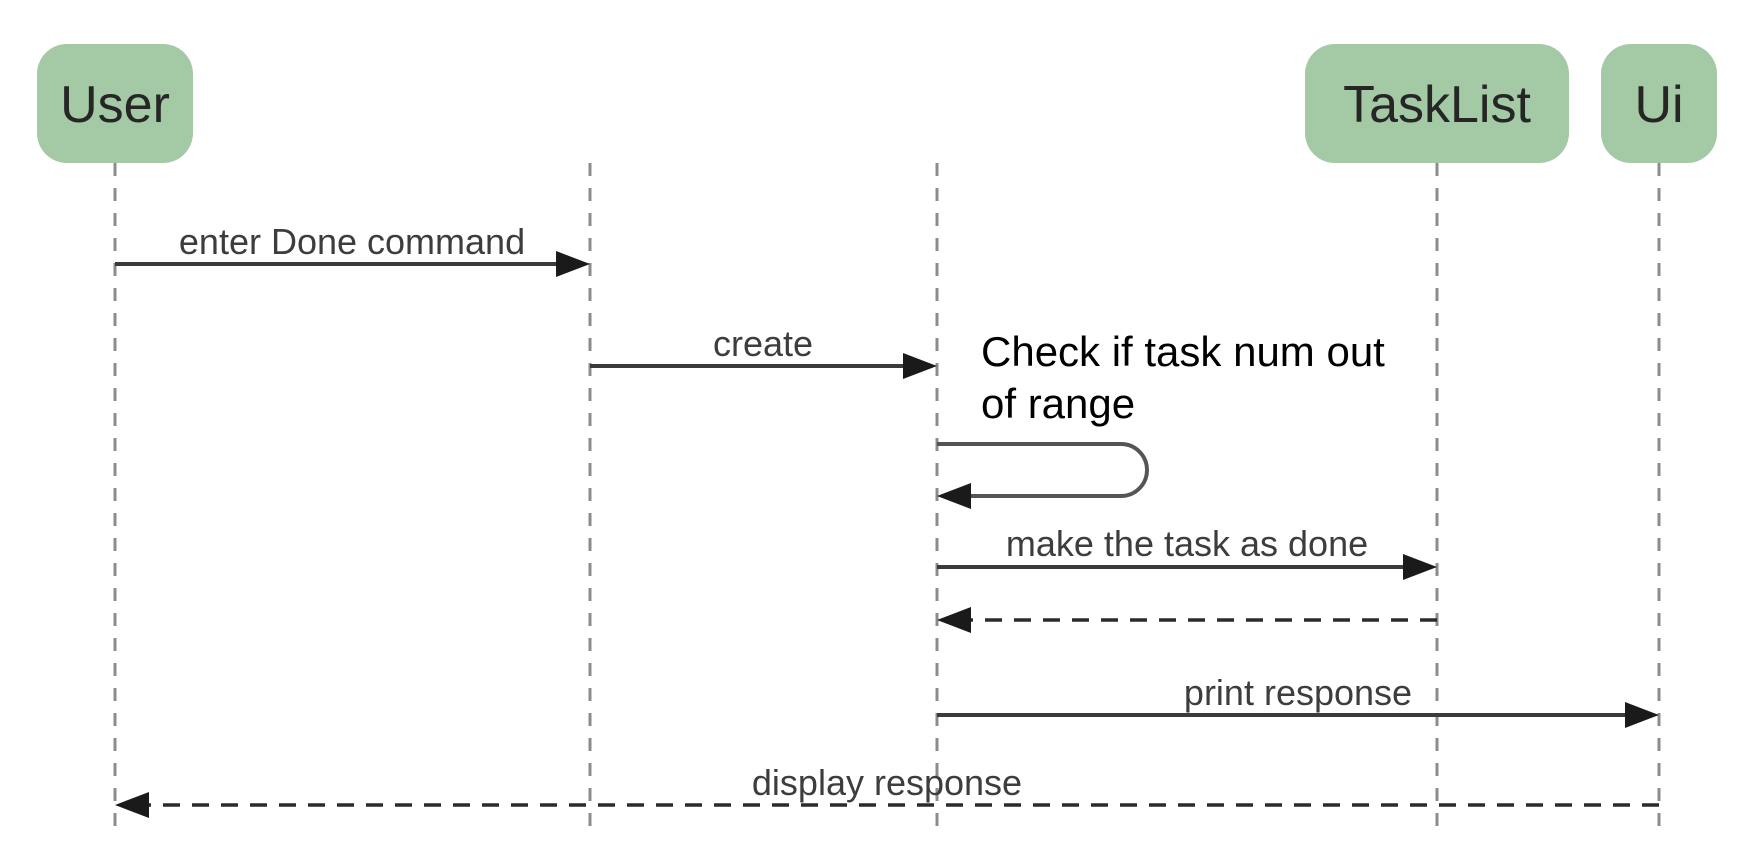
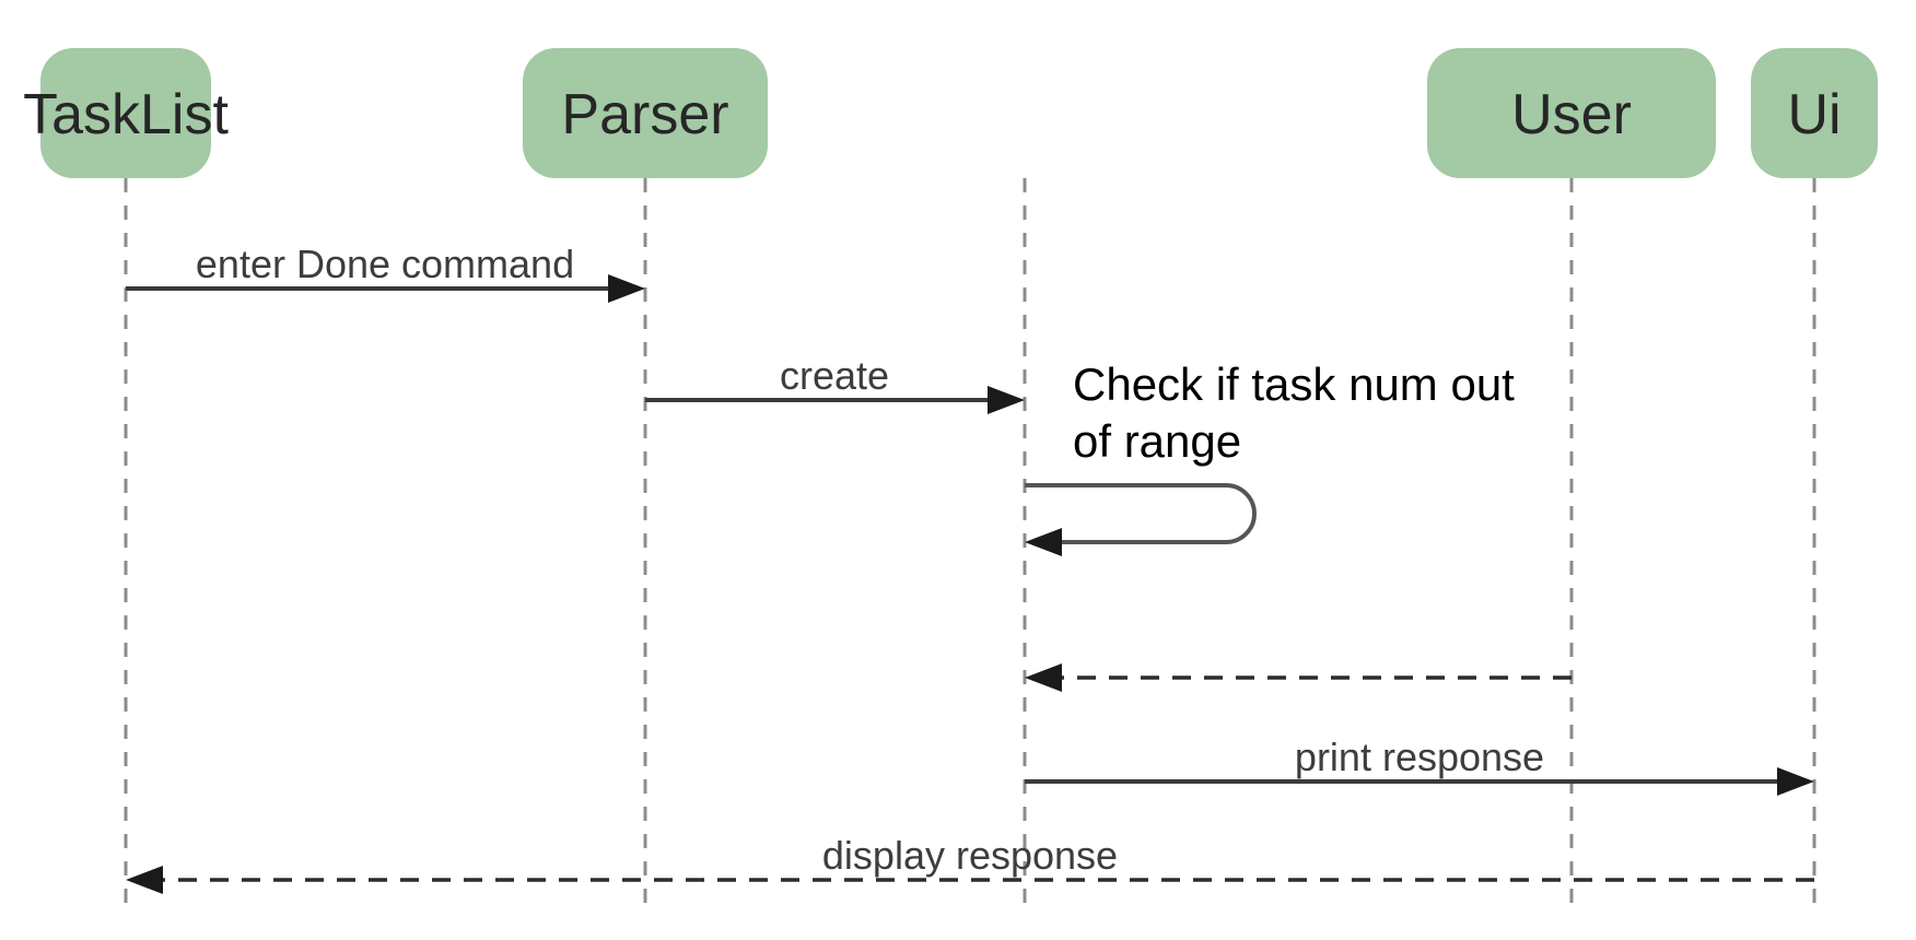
- User
+ TaskList
+ Parser
- TaskList
+ User
  Ui
  enter Done command
  create
  Check if task num out
  of range
- make the task as done
  print response
  display response
